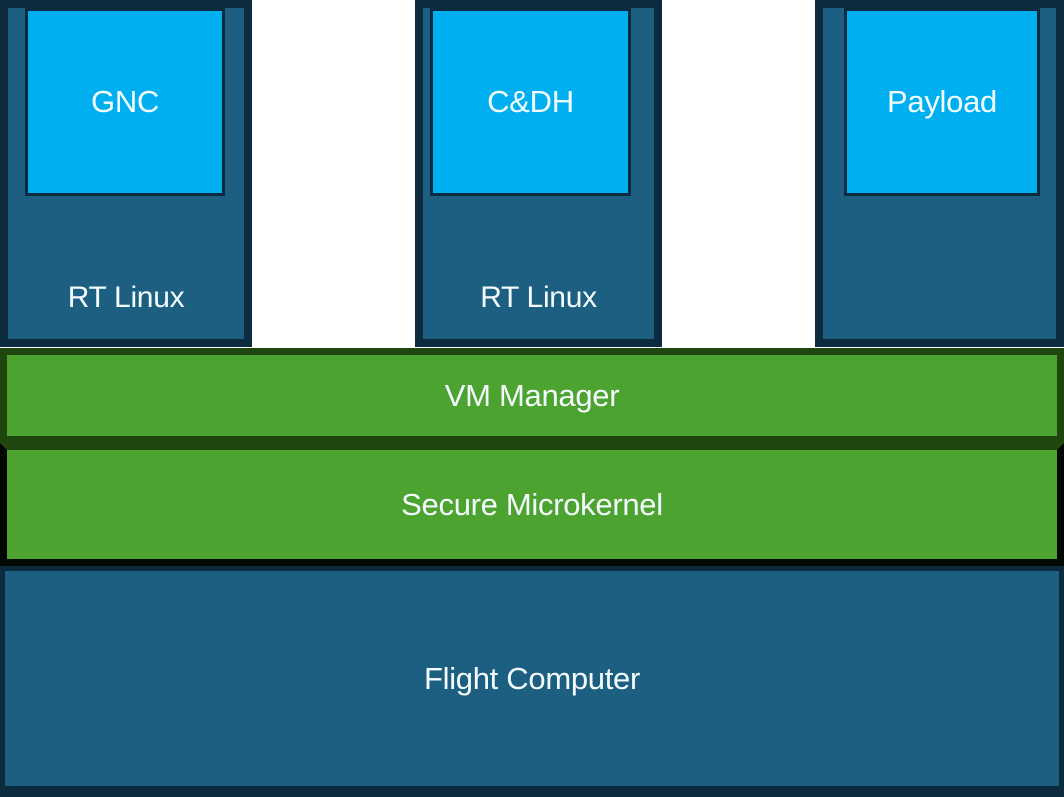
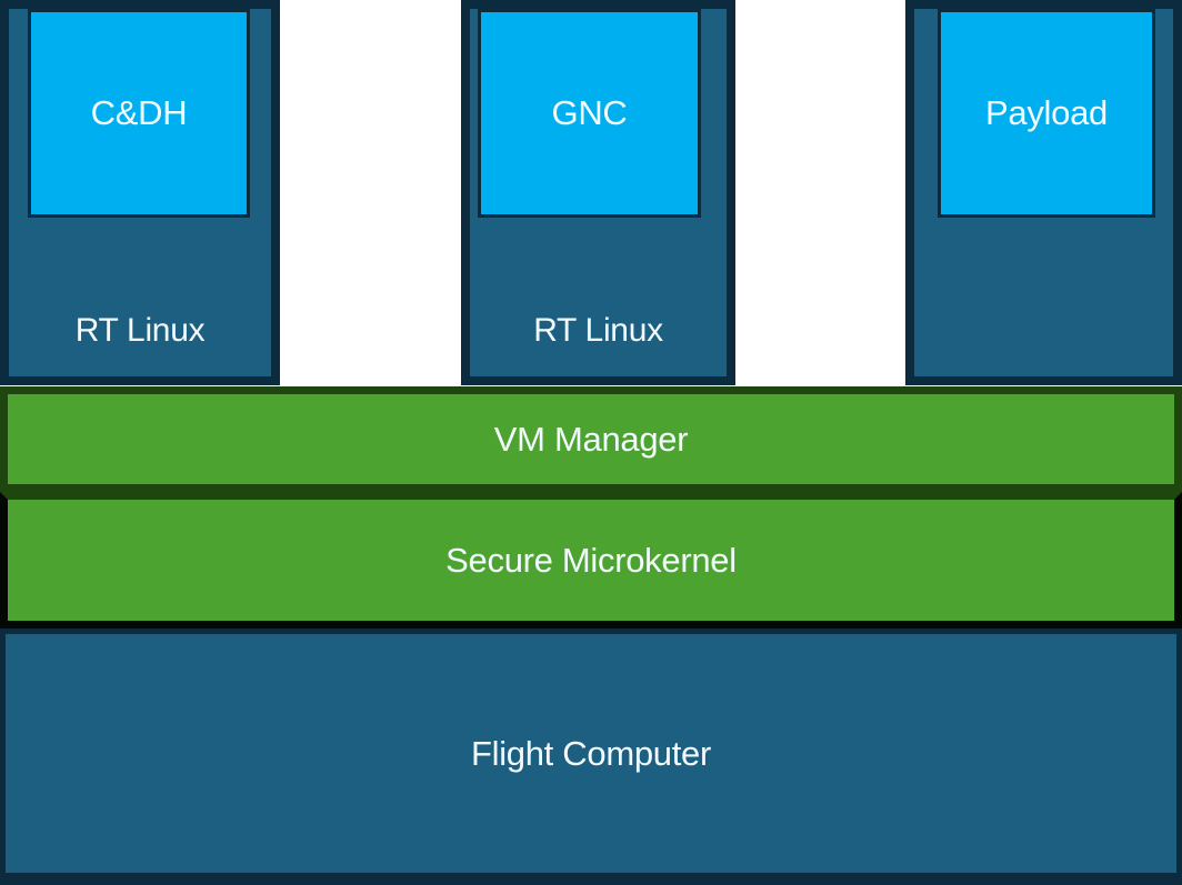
- GNC
+ C&DH
  RT Linux
- C&DH
+ GNC
  RT Linux
  Payload
  VM Manager
  Secure Microkernel
  Flight Computer
